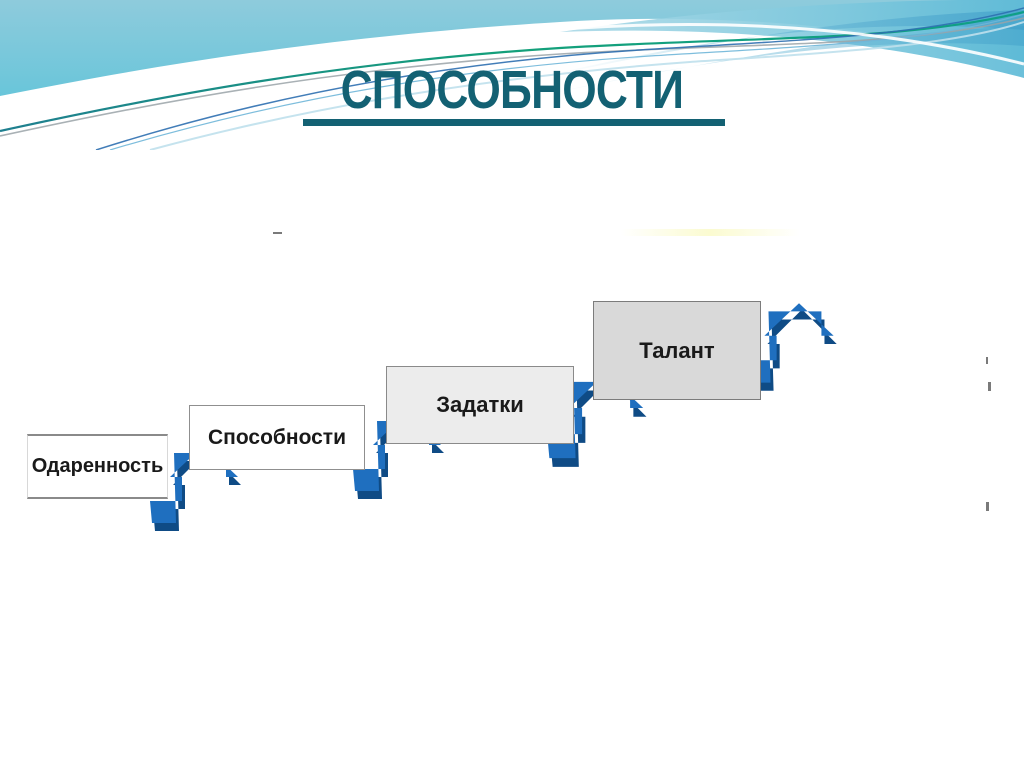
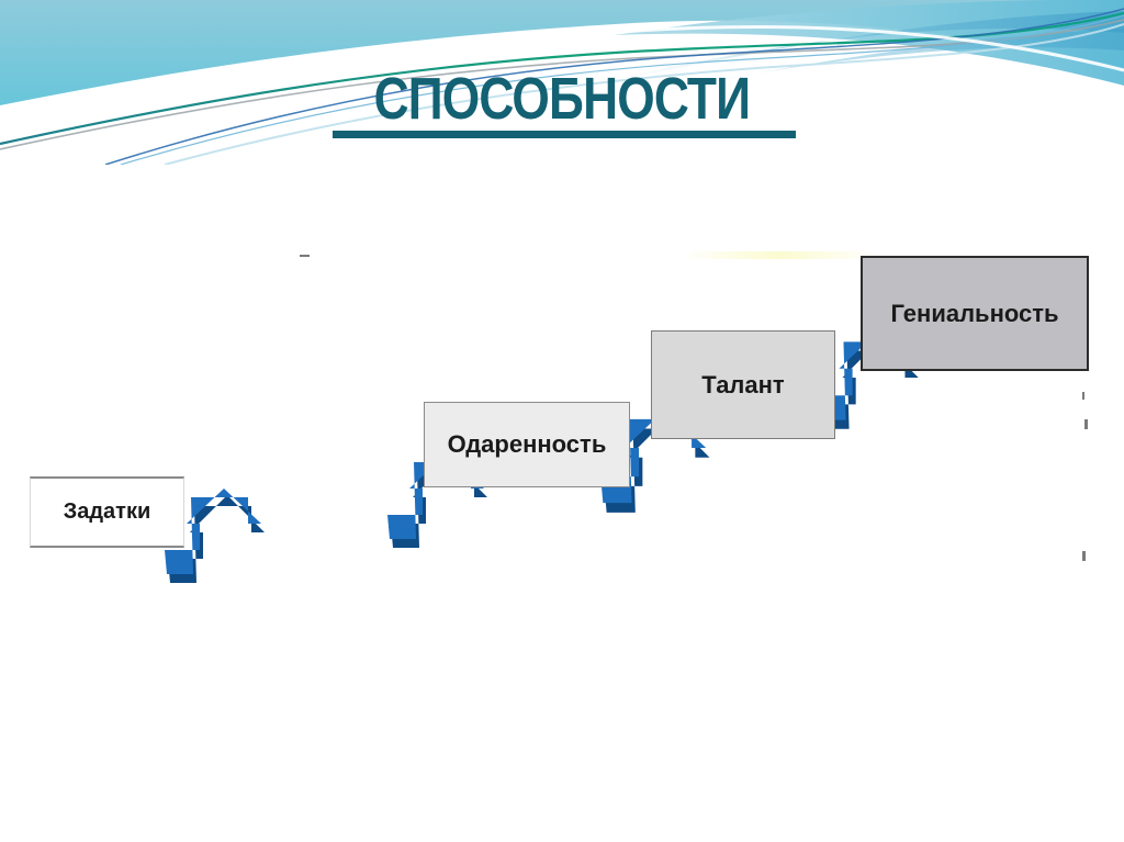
  СПОСОБНОСТИ
- Одаренность
+ Задатки
- Способности
- Задатки
+ Одаренность
  Талант
+ Гениальность
